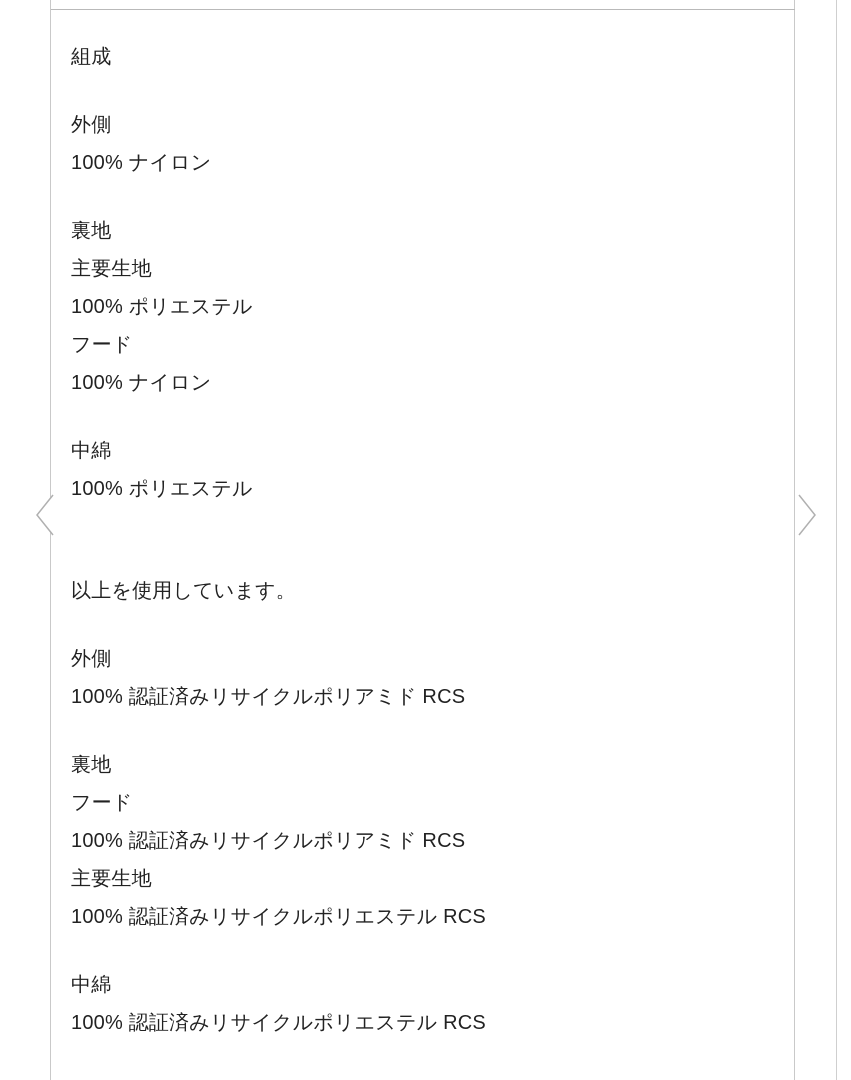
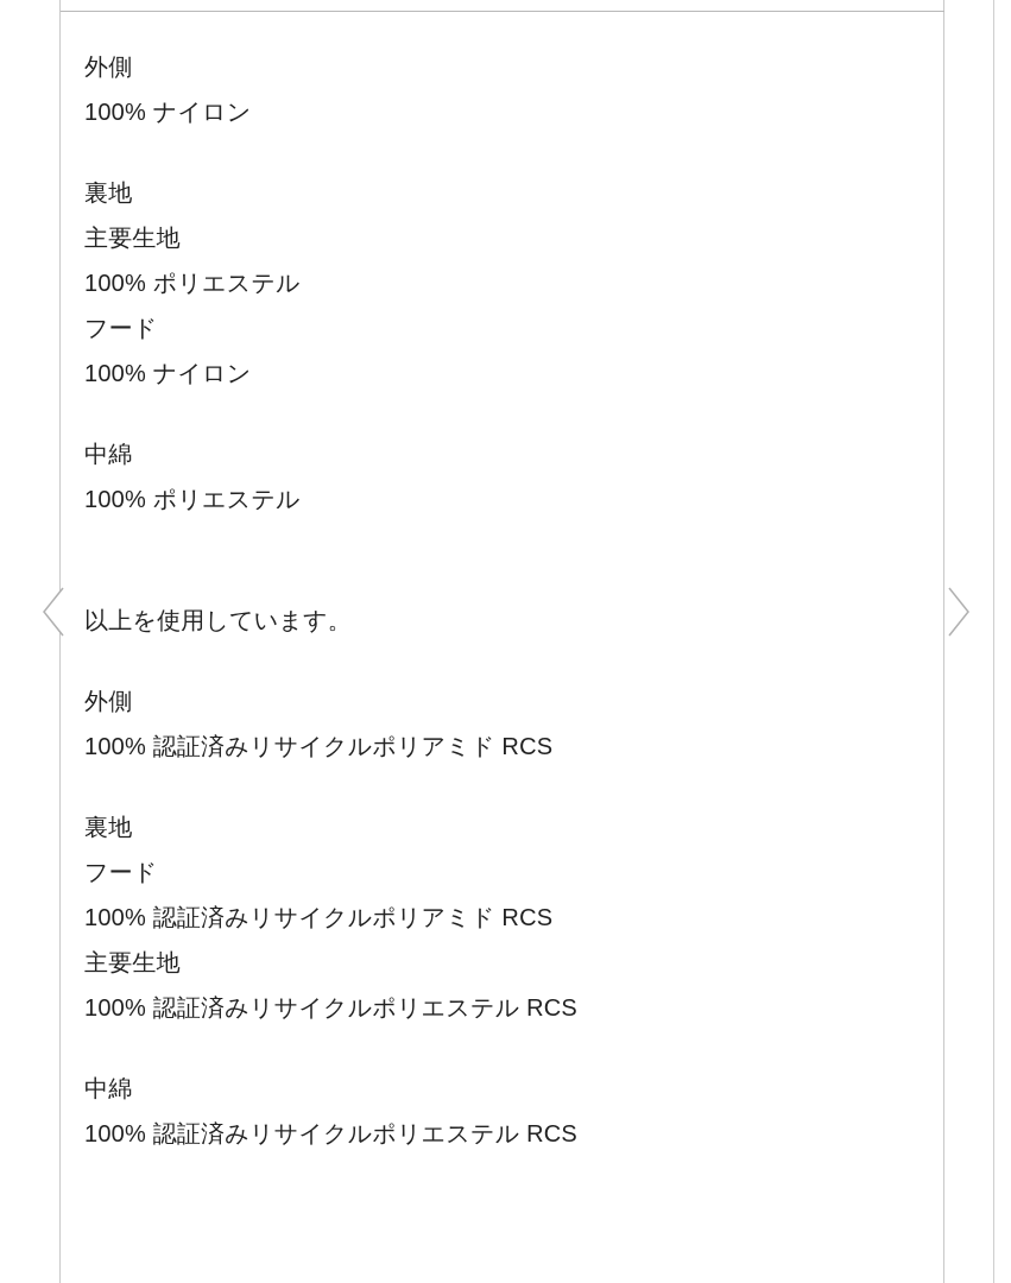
- 組成
  外側
  100% ナイロン
  裏地
  主要生地
  100% ポリエステル
  フード
  100% ナイロン
  中綿
  100% ポリエステル
  以上を使用しています。
  外側
  100% 認証済みリサイクルポリアミド RCS
  裏地
  フード
  100% 認証済みリサイクルポリアミド RCS
  主要生地
  100% 認証済みリサイクルポリエステル RCS
  中綿
  100% 認証済みリサイクルポリエステル RCS
